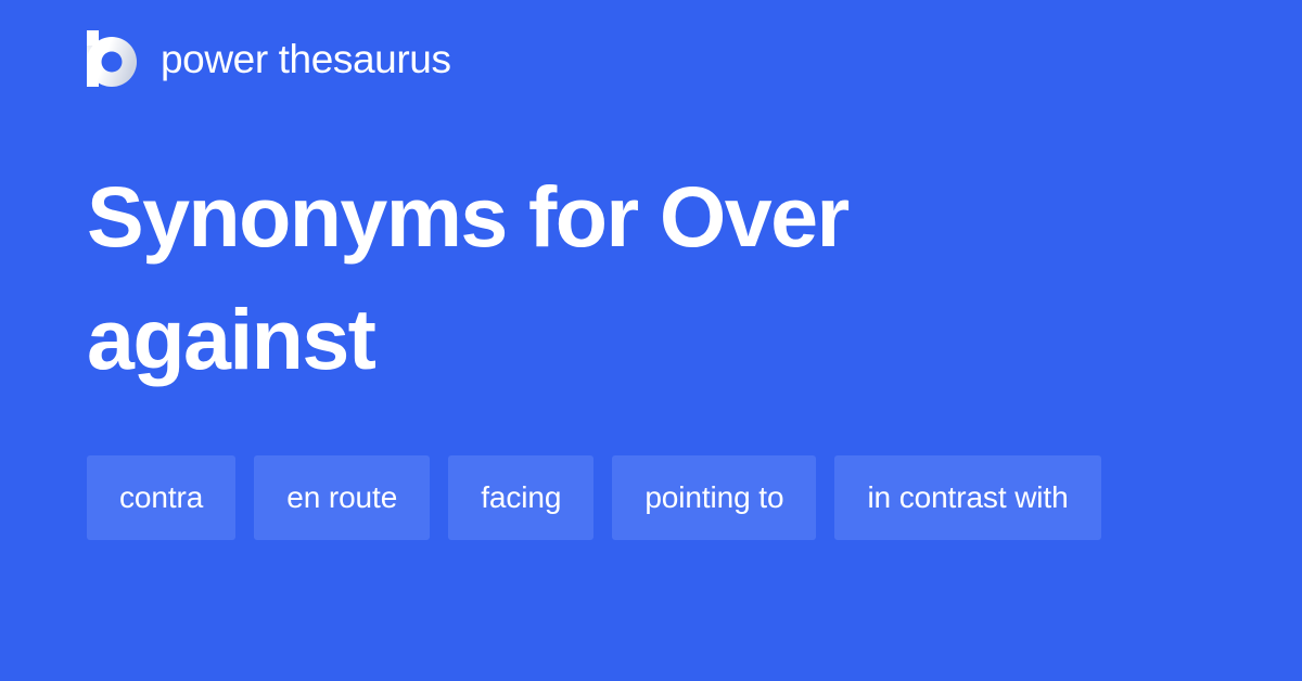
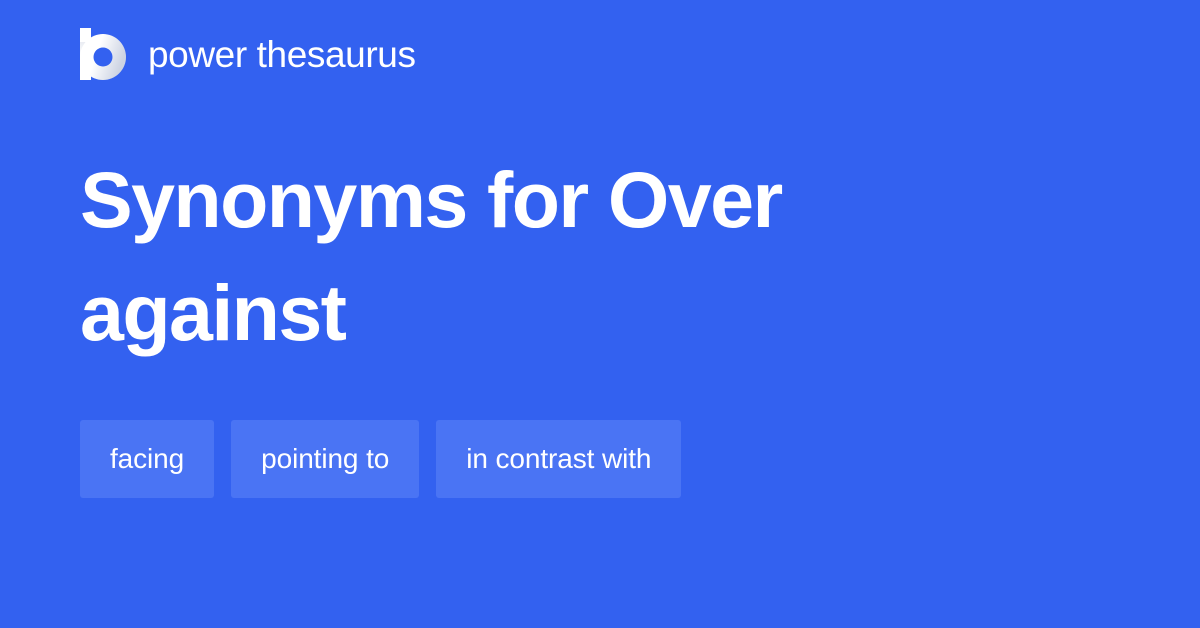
  power thesaurus
  Synonyms for Over
  against
- contra
- en route
  facing
  pointing to
  in contrast with
